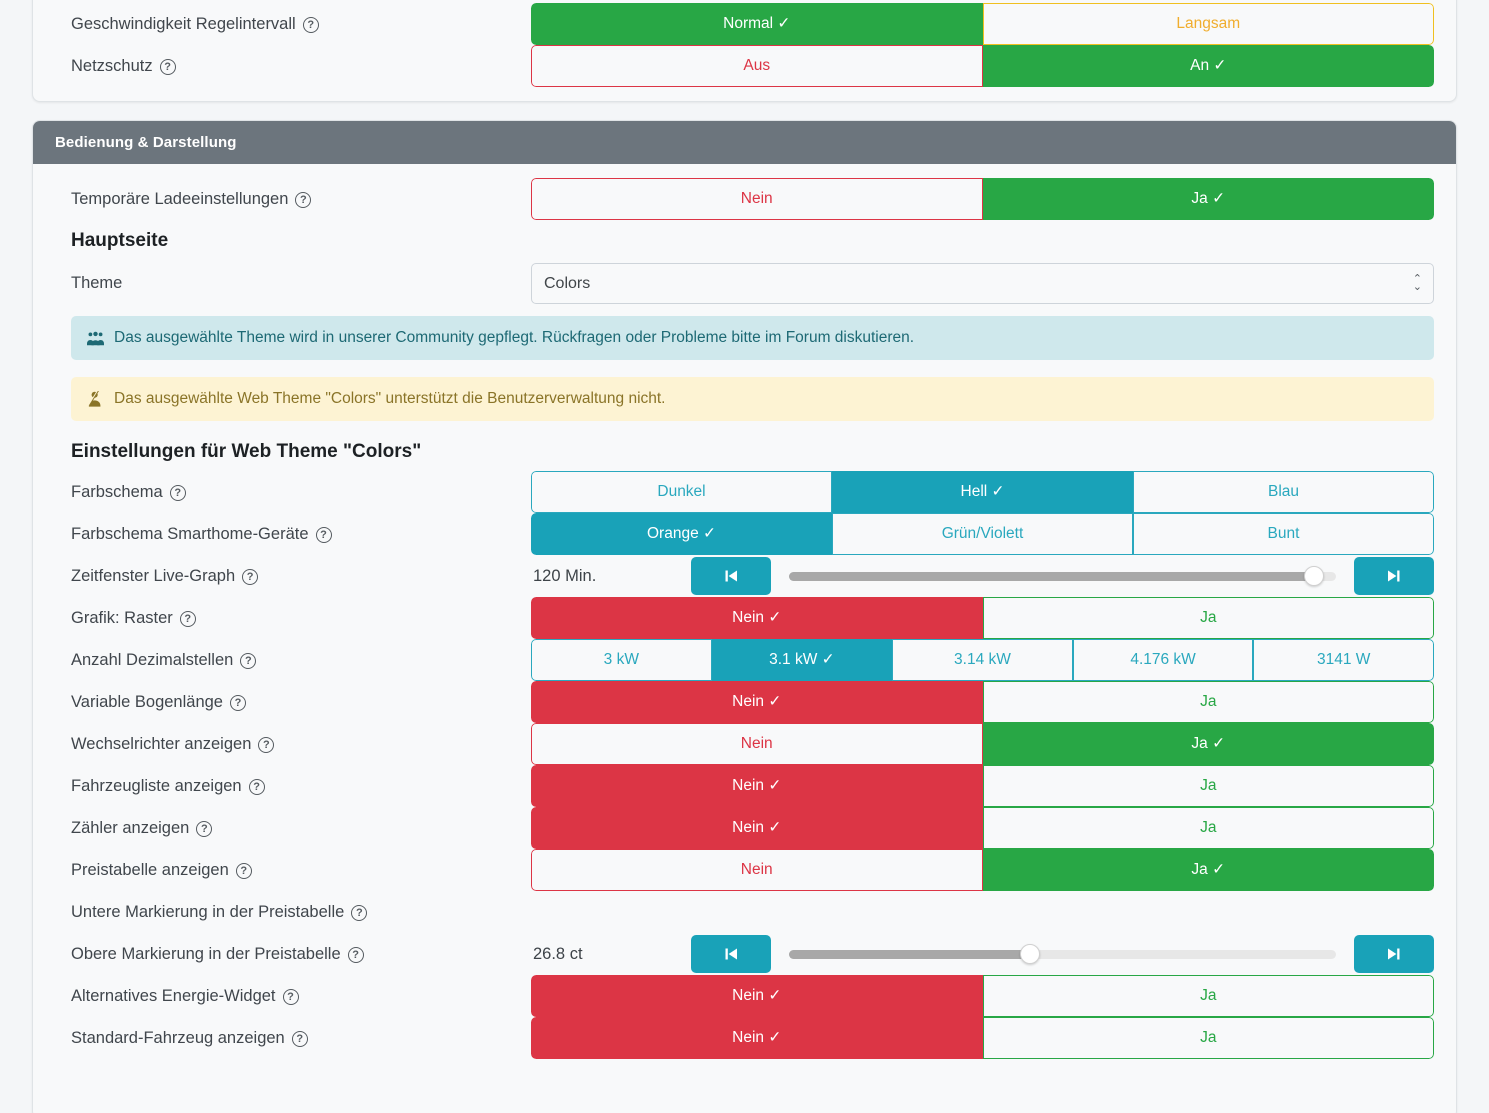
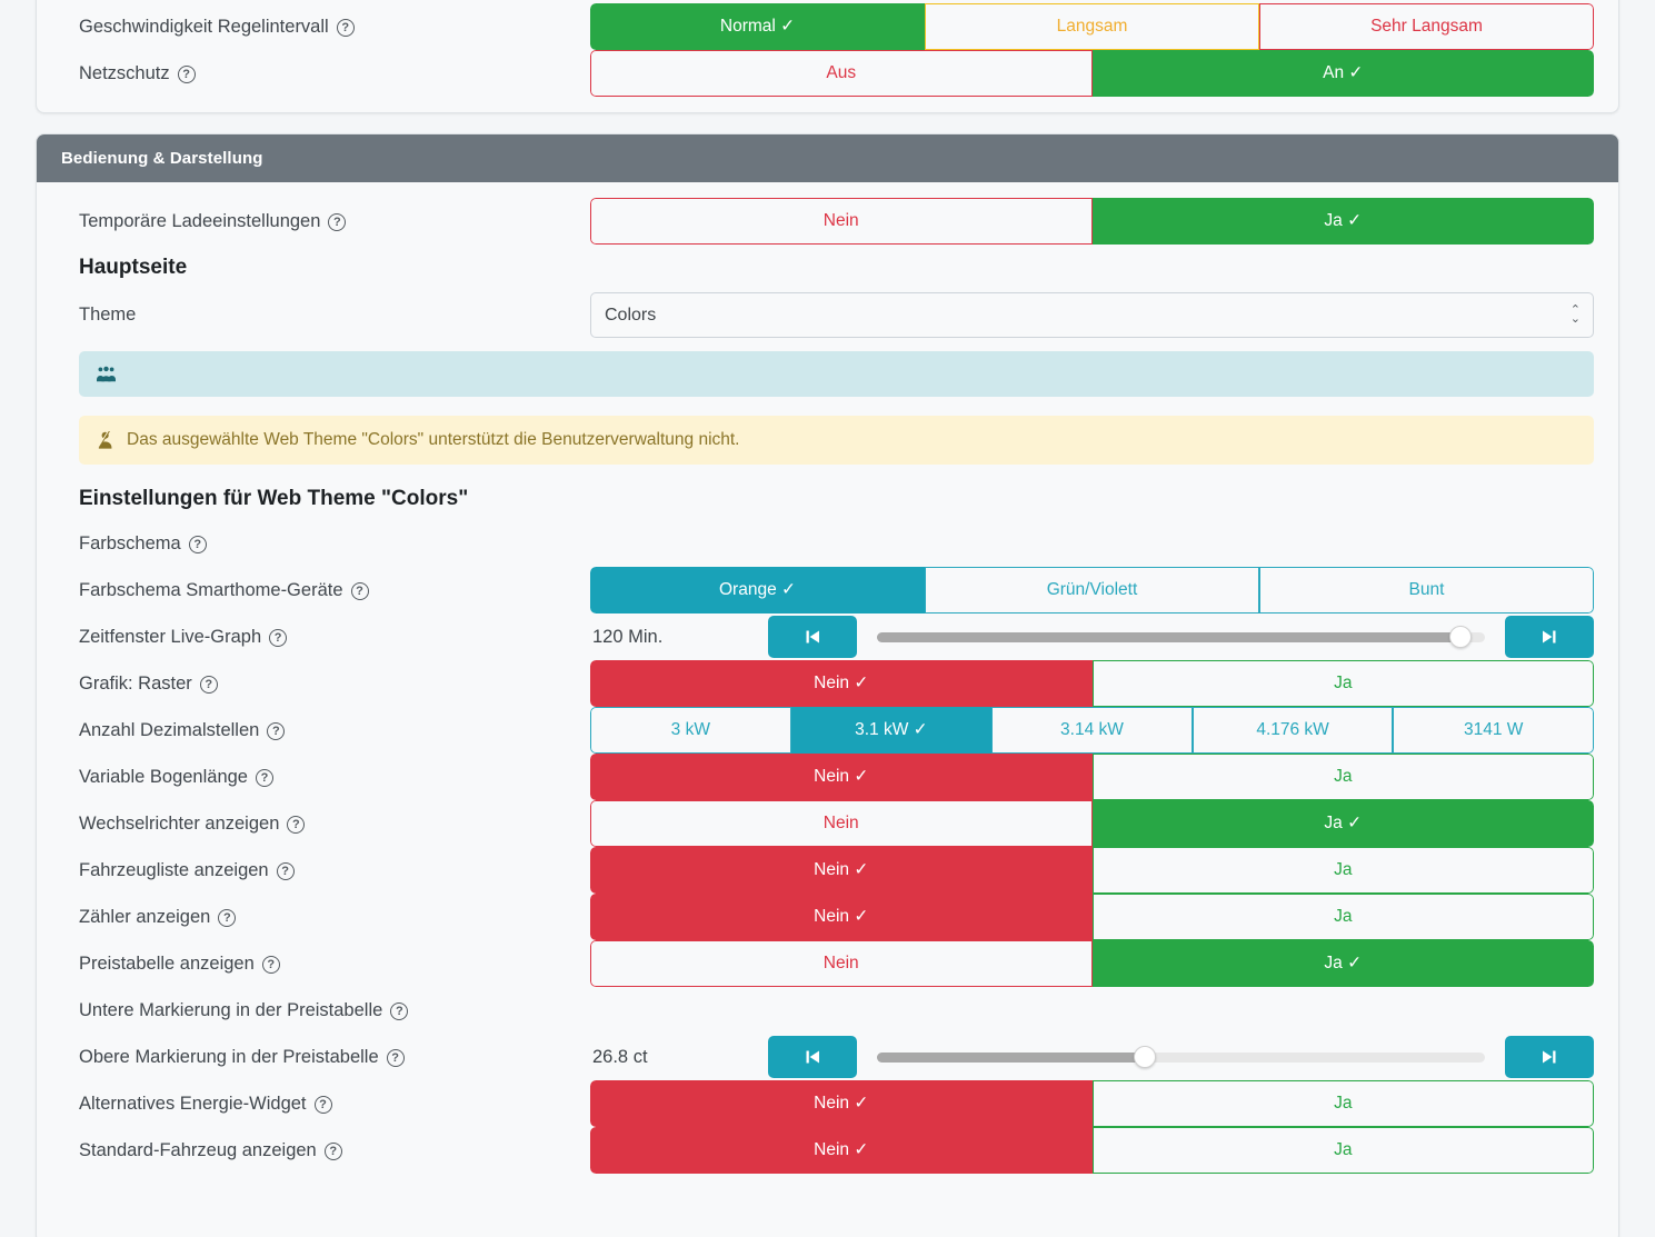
  Geschwindigkeit Regelintervall
  ?
  Normal ✓
  Langsam
+ Sehr Langsam
  Netzschutz
  ?
  Aus
  An ✓
  Bedienung & Darstellung
  Temporäre Ladeeinstellungen
  ?
  Nein
  Ja ✓
  Hauptseite
  Theme
  Colors
  ⌃
  ⌄
- Das ausgewählte Theme wird in unserer Community gepflegt. Rückfragen oder Probleme bitte im Forum diskutieren.
  Das ausgewählte Web Theme "Colors" unterstützt die Benutzerverwaltung nicht.
  Einstellungen für Web Theme "Colors"
  Farbschema
  ?
- Dunkel
- Hell ✓
- Blau
  Farbschema Smarthome-Geräte
  ?
  Orange ✓
  Grün/Violett
  Bunt
  Zeitfenster Live-Graph
  ?
  120 Min.
  Grafik: Raster
  ?
  Nein ✓
  Ja
  Anzahl Dezimalstellen
  ?
  3 kW
  3.1 kW ✓
  3.14 kW
  4.176 kW
  3141 W
  Variable Bogenlänge
  ?
  Nein ✓
  Ja
  Wechselrichter anzeigen
  ?
  Nein
  Ja ✓
  Fahrzeugliste anzeigen
  ?
  Nein ✓
  Ja
  Zähler anzeigen
  ?
  Nein ✓
  Ja
  Preistabelle anzeigen
  ?
  Nein
  Ja ✓
  Untere Markierung in der Preistabelle
  ?
  Obere Markierung in der Preistabelle
  ?
  26.8 ct
  Alternatives Energie-Widget
  ?
  Nein ✓
  Ja
  Standard-Fahrzeug anzeigen
  ?
  Nein ✓
  Ja
